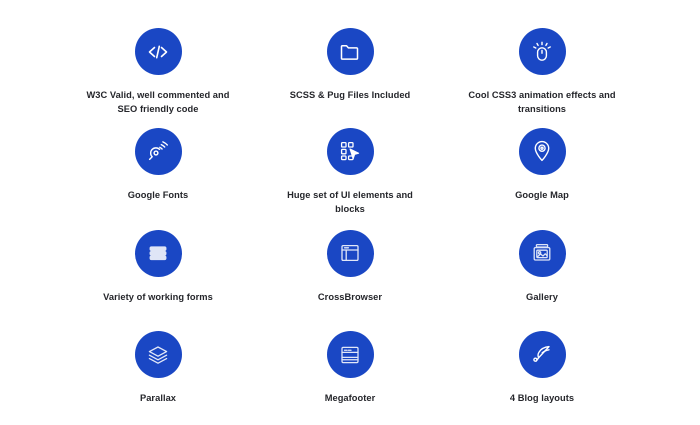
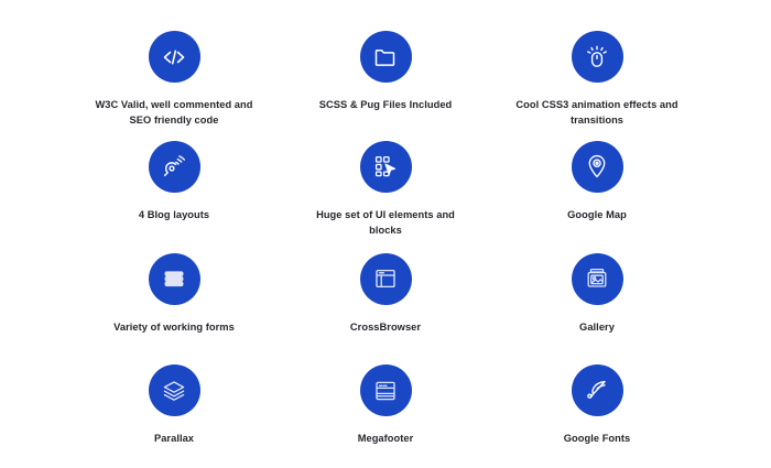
  W3C Valid, well commented and SEO friendly code
  SCSS & Pug Files Included
  Cool CSS3 animation effects and transitions
- Google Fonts
+ 4 Blog layouts
  Huge set of UI elements and blocks
  Google Map
  Variety of working forms
  CrossBrowser
  Gallery
  Parallax
  Megafooter
- 4 Blog layouts
+ Google Fonts
